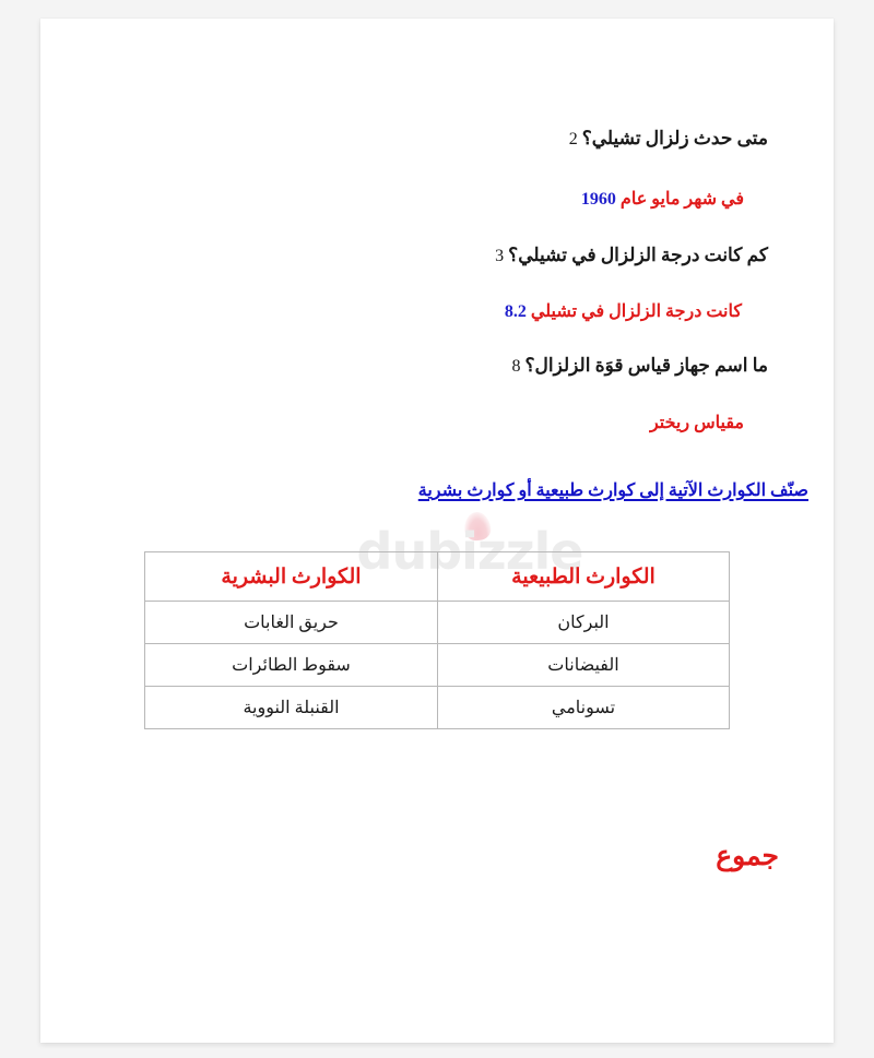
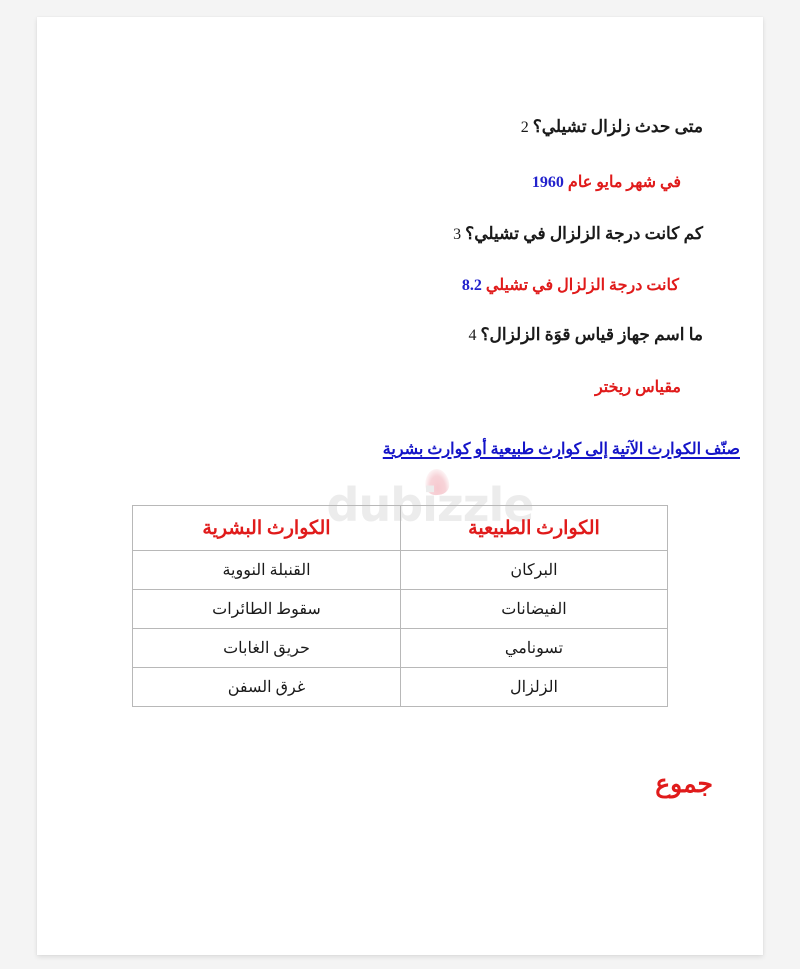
  dubizzle
  متى حدث زلزال تشيلي؟ 2
  في شهر مايو عام 1960
  كم كانت درجة الزلزال في تشيلي؟ 3
  كانت درجة الزلزال في تشيلي 8.2
- ما اسم جهاز قياس قوَة الزلزال؟ 8
+ ما اسم جهاز قياس قوَة الزلزال؟ 4
  مقياس ريختر
  صنّف الكوارث الآتية إلى كوارث طبيعية أو كوارث بشرية
  الكوارث الطبيعية	الكوارث البشرية
- البركان	حريق الغابات
+ البركان	القنبلة النووية
  الفيضانات	سقوط الطائرات
- تسونامي	القنبلة النووية
+ تسونامي	حريق الغابات
+ الزلزال	غرق السفن
  جموع
